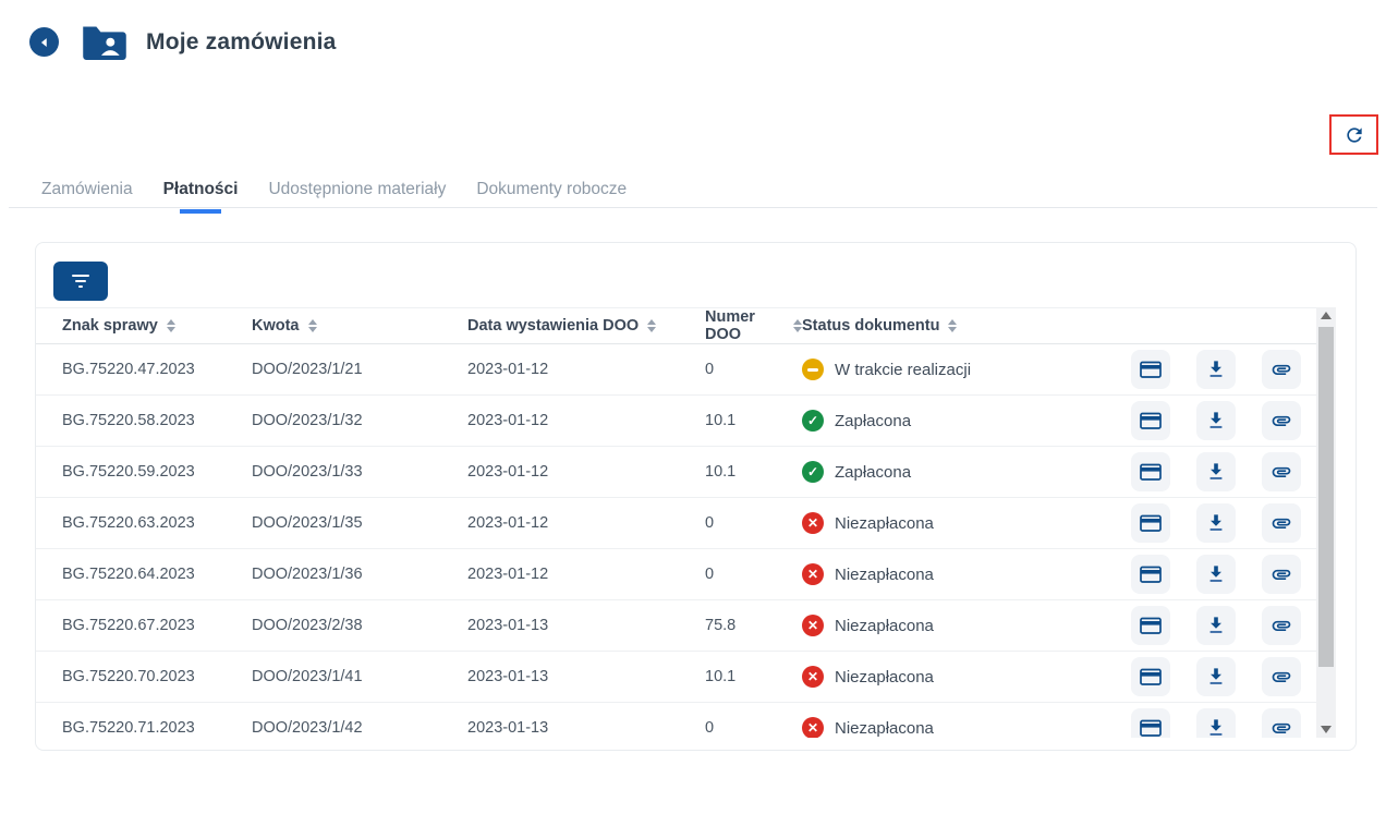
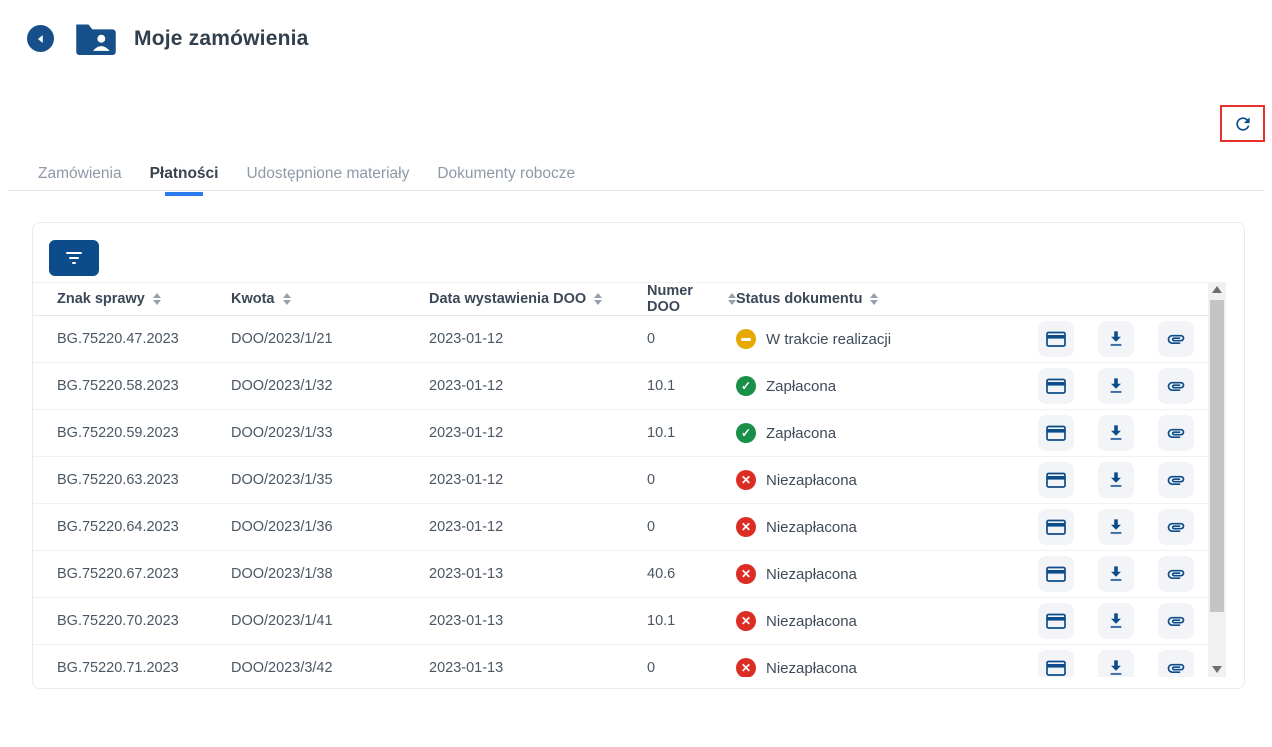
  Moje zamówienia
  Zamówienia
  Płatności
  Udostępnione materiały
  Dokumenty robocze
  Znak sprawy
  Kwota
  Data wystawienia DOO
  Numer DOO
  Status dokumentu
  BG.75220.47.2023
  DOO/2023/1/21
  2023-01-12
  0
  W trakcie realizacji
  BG.75220.58.2023
  DOO/2023/1/32
  2023-01-12
  10.1
  ✓
  Zapłacona
  BG.75220.59.2023
  DOO/2023/1/33
  2023-01-12
  10.1
  ✓
  Zapłacona
  BG.75220.63.2023
  DOO/2023/1/35
  2023-01-12
  0
  ✕
  Niezapłacona
  BG.75220.64.2023
  DOO/2023/1/36
  2023-01-12
  0
  ✕
  Niezapłacona
  BG.75220.67.2023
- DOO/2023/2/38
+ DOO/2023/1/38
  2023-01-13
- 75.8
+ 40.6
  ✕
  Niezapłacona
  BG.75220.70.2023
  DOO/2023/1/41
  2023-01-13
  10.1
  ✕
  Niezapłacona
  BG.75220.71.2023
- DOO/2023/1/42
+ DOO/2023/3/42
  2023-01-13
  0
  ✕
  Niezapłacona
